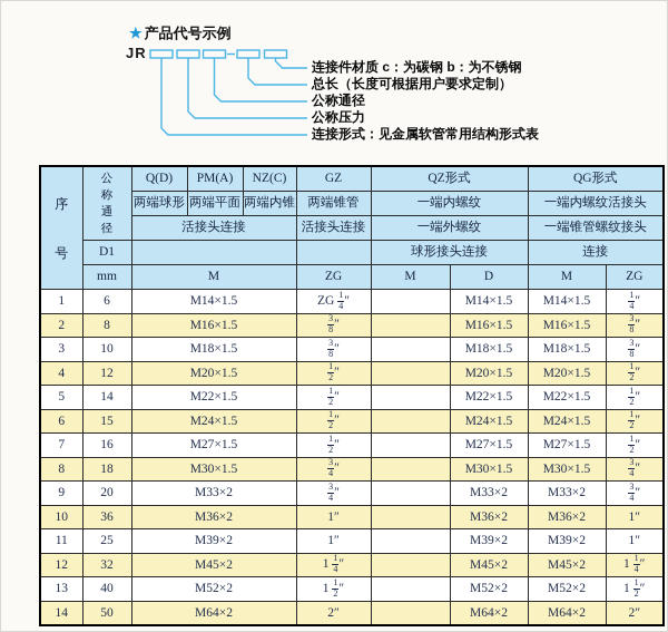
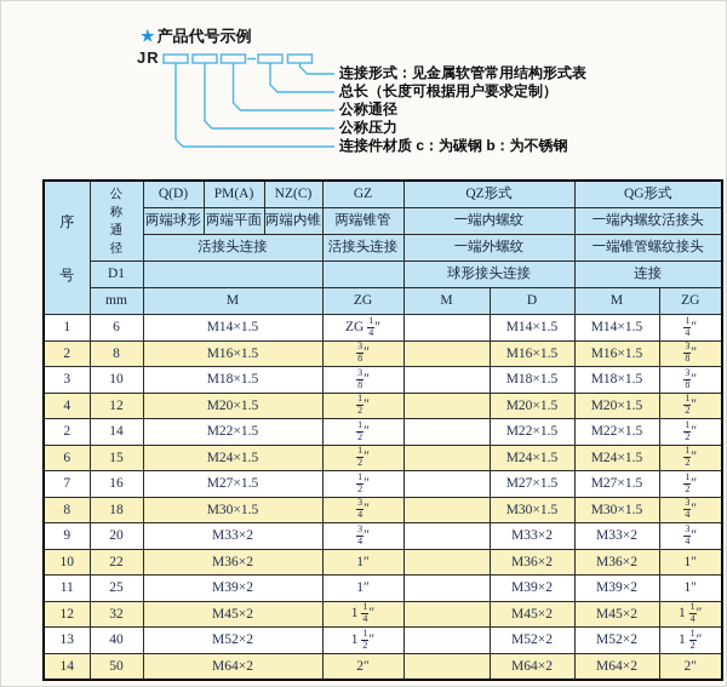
  ★ 产品代号示例
  JR
- 连接件材质 c：为碳钢 b：为不锈钢
+ 连接形式：见金属软管常用结构形式表
  总长（长度可根据用户要求定制）
  公称通径
  公称压力
- 连接形式：见金属软管常用结构形式表
+ 连接件材质 c：为碳钢 b：为不锈钢
  序 号	公 称 通 径	Q(D)	PM(A)	NZ(C)	GZ	QZ形式	QG形式
  两端球形	两端平面	两端内锥	两端锥管	一端内螺纹	一端内螺纹活接头
  活接头连接	活接头连接	一端外螺纹	一端锥管螺纹接头
  D1			球形接头连接	连接
  mm	M	ZG	M	D	M	ZG
  1	6	M14×1.5	ZG 14″		M14×1.5	M14×1.5	14″
  2	8	M16×1.5	38″		M16×1.5	M16×1.5	38″
  3	10	M18×1.5	38″		M18×1.5	M18×1.5	38″
  4	12	M20×1.5	12″		M20×1.5	M20×1.5	12″
- 5	14	M22×1.5	12″		M22×1.5	M22×1.5	12″
+ 2	14	M22×1.5	12″		M22×1.5	M22×1.5	12″
  6	15	M24×1.5	12″		M24×1.5	M24×1.5	12″
  7	16	M27×1.5	12″		M27×1.5	M27×1.5	12″
  8	18	M30×1.5	34″		M30×1.5	M30×1.5	34″
  9	20	M33×2	34″		M33×2	M33×2	34″
- 10	36	M36×2	1″		M36×2	M36×2	1″
+ 10	22	M36×2	1″		M36×2	M36×2	1″
  11	25	M39×2	1″		M39×2	M39×2	1″
  12	32	M45×2	1 14″		M45×2	M45×2	1 14″
  13	40	M52×2	1 12″		M52×2	M52×2	1 12″
  14	50	M64×2	2″		M64×2	M64×2	2″
